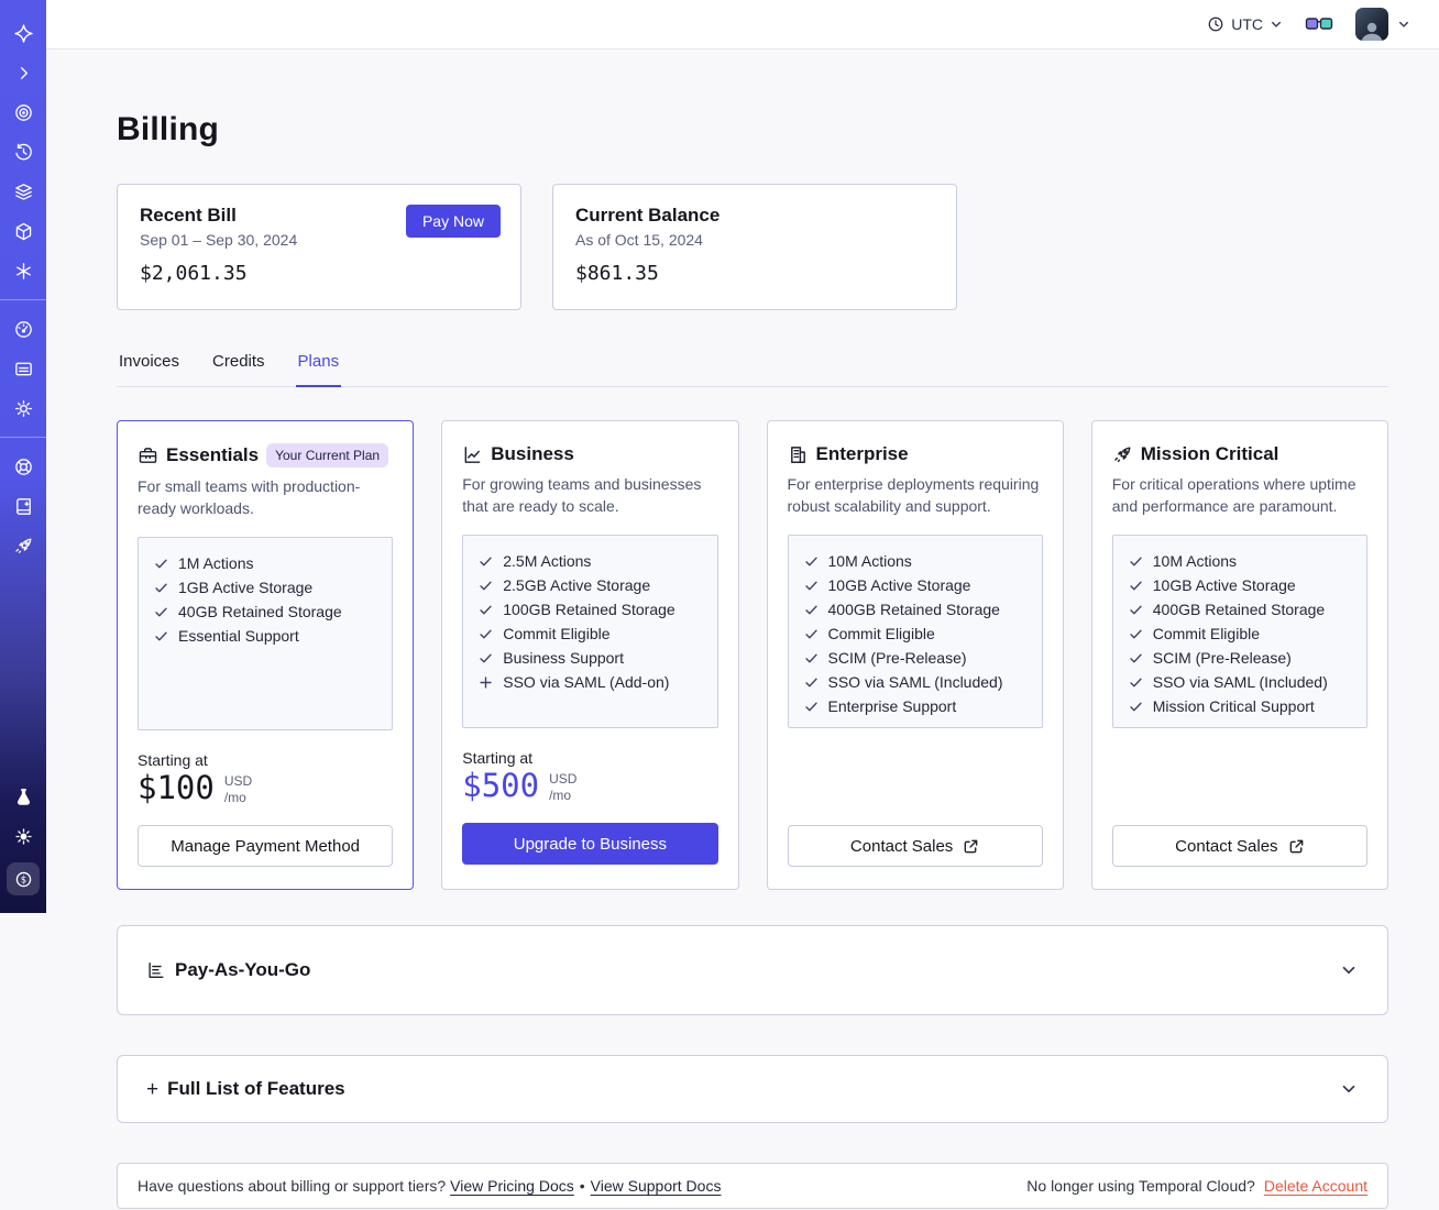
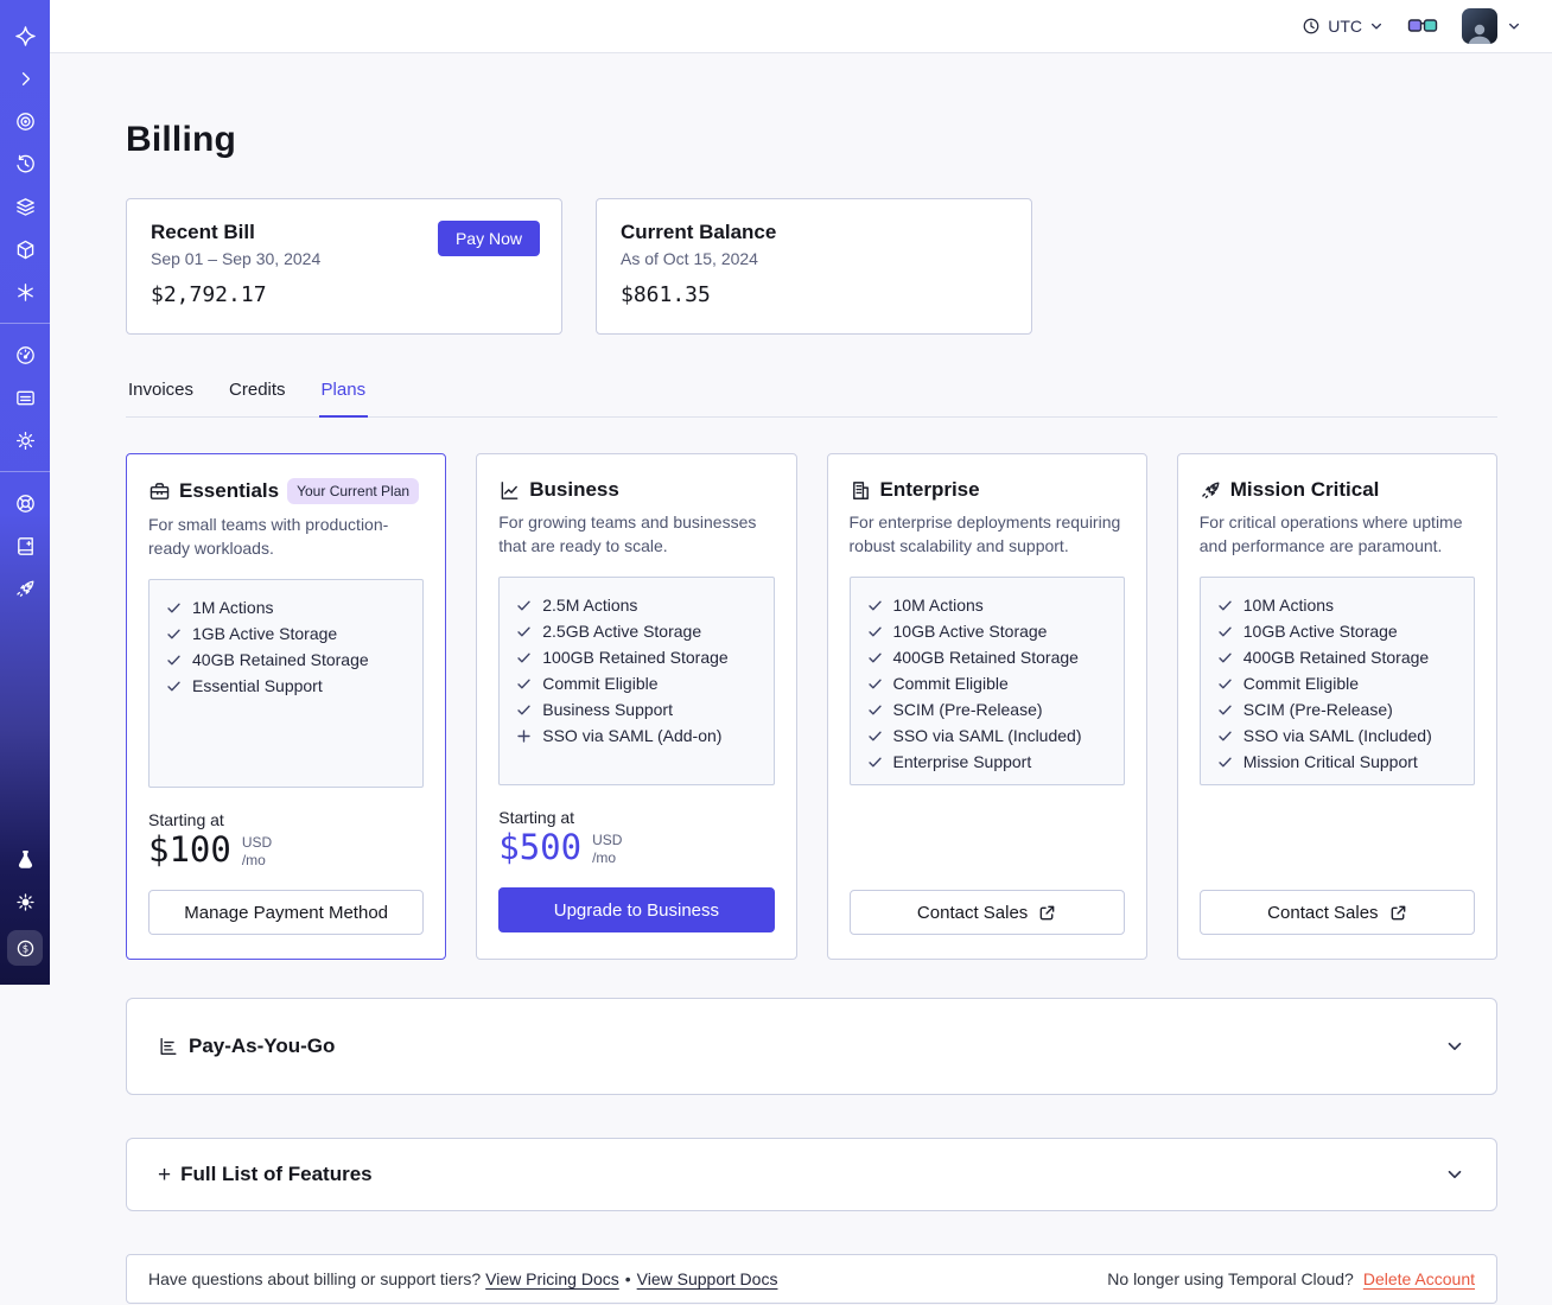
  $
  UTC
  Billing
  Recent Bill
  Sep 01 – Sep 30, 2024
- $2,061.35
+ $2,792.17
  Pay Now
  Current Balance
  As of Oct 15, 2024
  $861.35
  Invoices
  Credits
  Plans
  Essentials
  Your Current Plan
  For small teams with production-ready workloads.
  1M Actions
  1GB Active Storage
  40GB Retained Storage
  Essential Support
  Starting at
  $100
  USD
  /mo
  Manage Payment Method
  Business
  For growing teams and businesses that are ready to scale.
  2.5M Actions
  2.5GB Active Storage
  100GB Retained Storage
  Commit Eligible
  Business Support
  SSO via SAML (Add-on)
  Starting at
  $500
  USD
  /mo
  Upgrade to Business
  Enterprise
  For enterprise deployments requiring robust scalability and support.
  10M Actions
  10GB Active Storage
  400GB Retained Storage
  Commit Eligible
  SCIM (Pre-Release)
  SSO via SAML (Included)
  Enterprise Support
  Contact Sales
  Mission Critical
  For critical operations where uptime and performance are paramount.
  10M Actions
  10GB Active Storage
  400GB Retained Storage
  Commit Eligible
  SCIM (Pre-Release)
  SSO via SAML (Included)
  Mission Critical Support
  Contact Sales
  Pay-As-You-Go
  +
  Full List of Features
  Have questions about billing or support tiers? View Pricing Docs • View Support Docs
  No longer using Temporal Cloud? Delete Account
